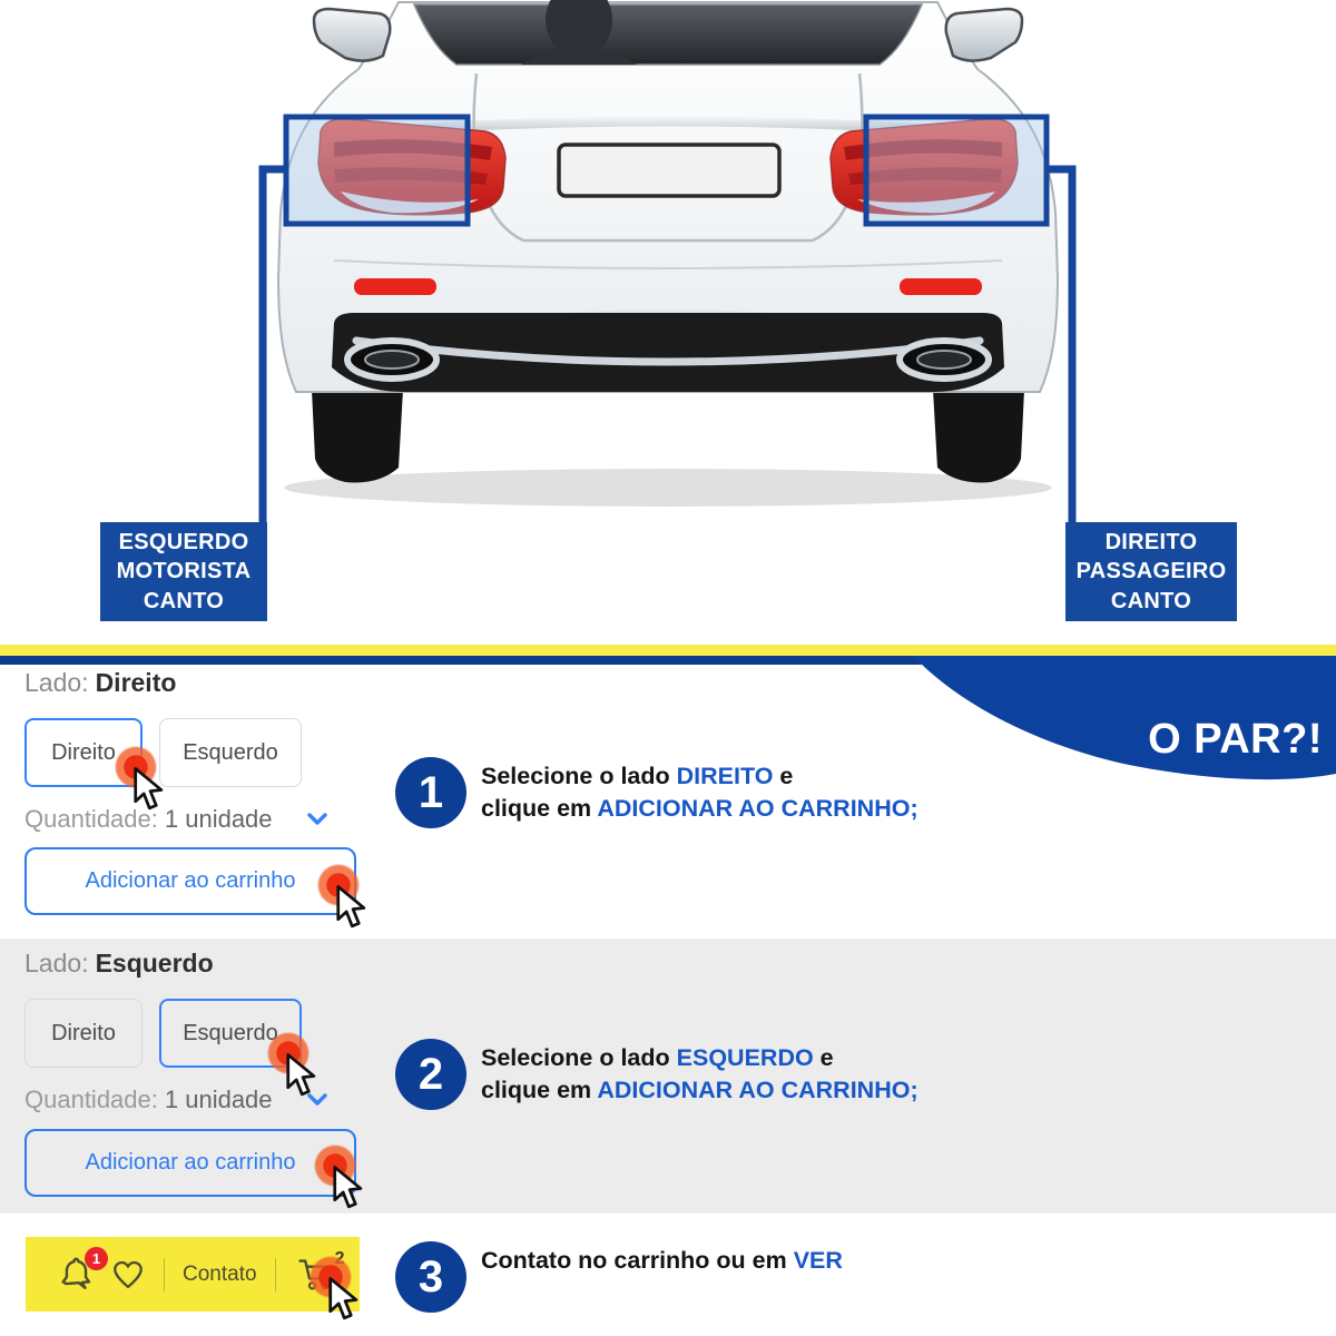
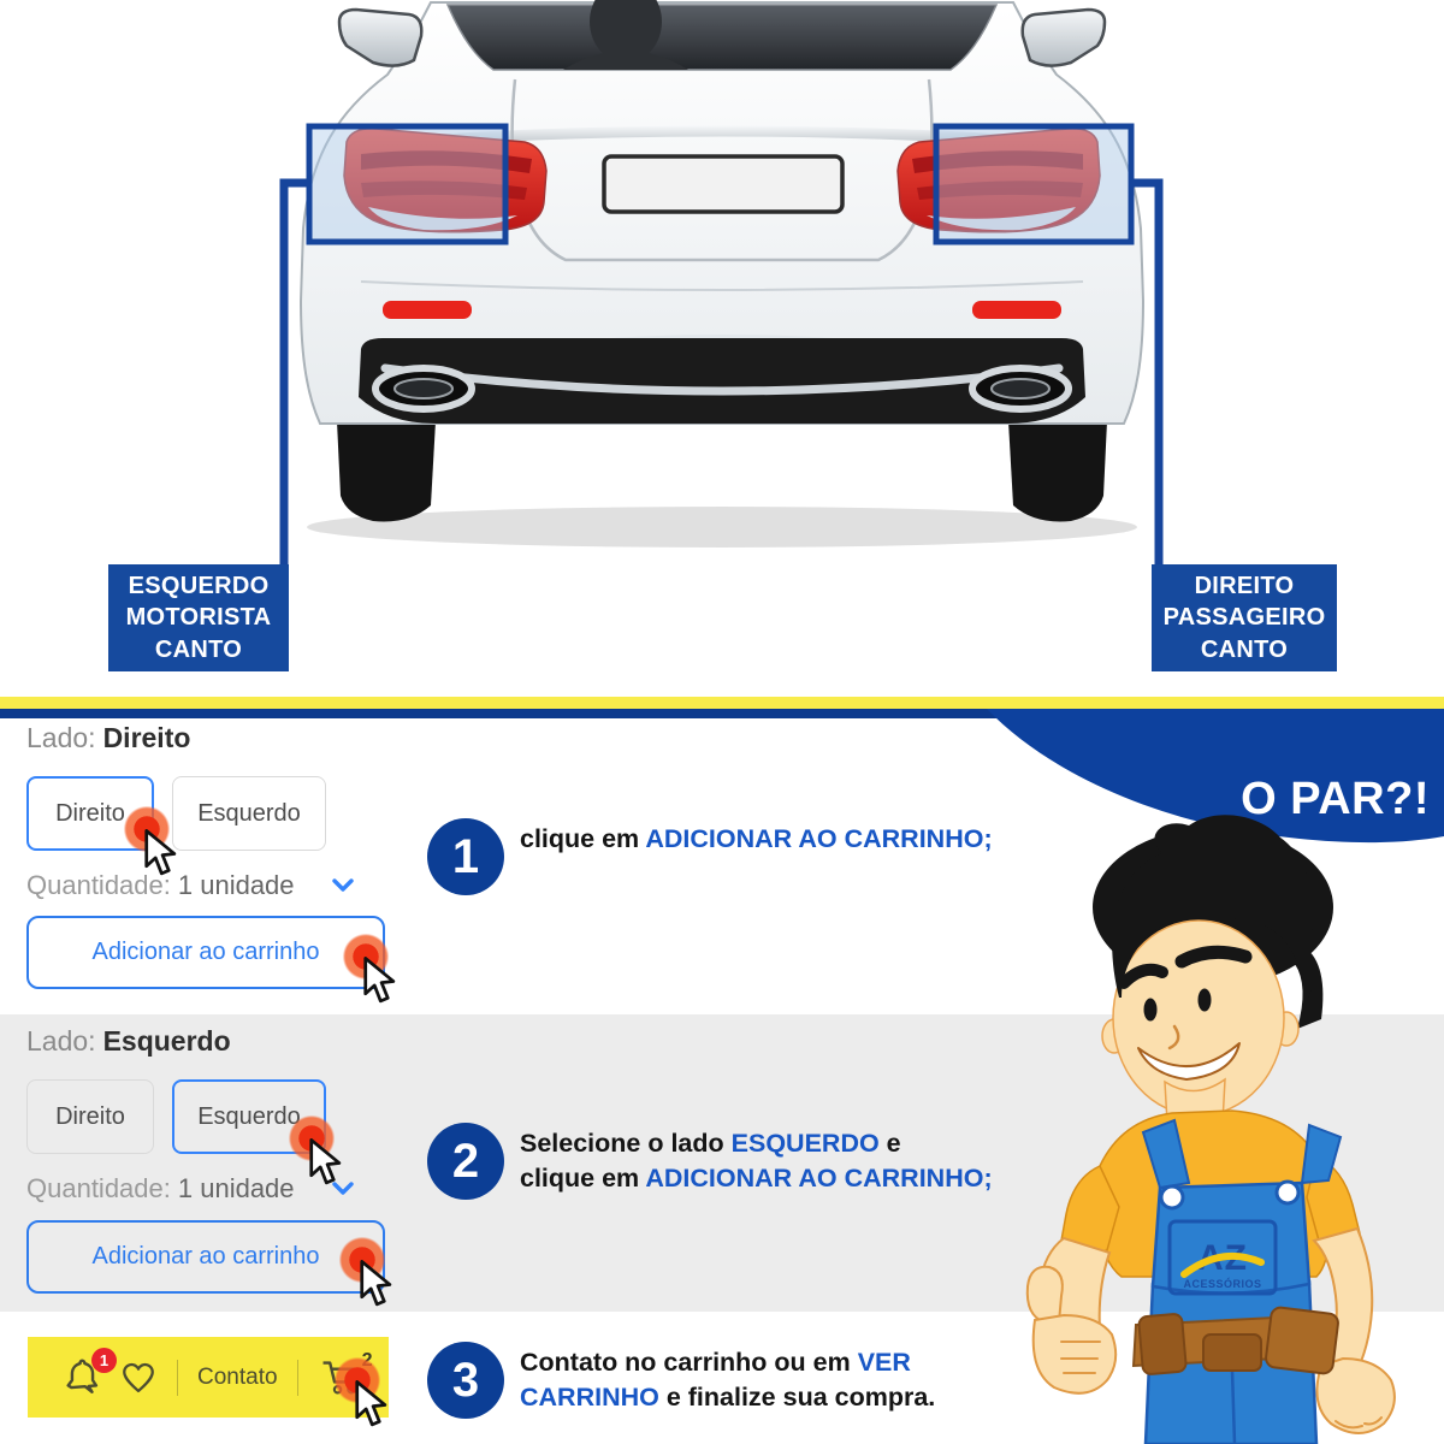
  ESQUERDO
  MOTORISTA
  CANTO
  DIREITO
  PASSAGEIRO
  CANTO
  O PAR?!
  Lado: Direito
  Direito
  Esquerdo
  Quantidade: 1 unidade
  Adicionar ao carrinho
  1
- Selecione o lado DIREITO e
  clique em ADICIONAR AO CARRINHO;
  Lado: Esquerdo
  Direito
  Esquerdo
  Quantidade: 1 unidade
  Adicionar ao carrinho
  2
  Selecione o lado ESQUERDO e
  clique em ADICIONAR AO CARRINHO;
  1
  Contato
  3
  Contato no carrinho ou em VER
+ CARRINHO e finalize sua compra.
+ ACESSÓRIOS
